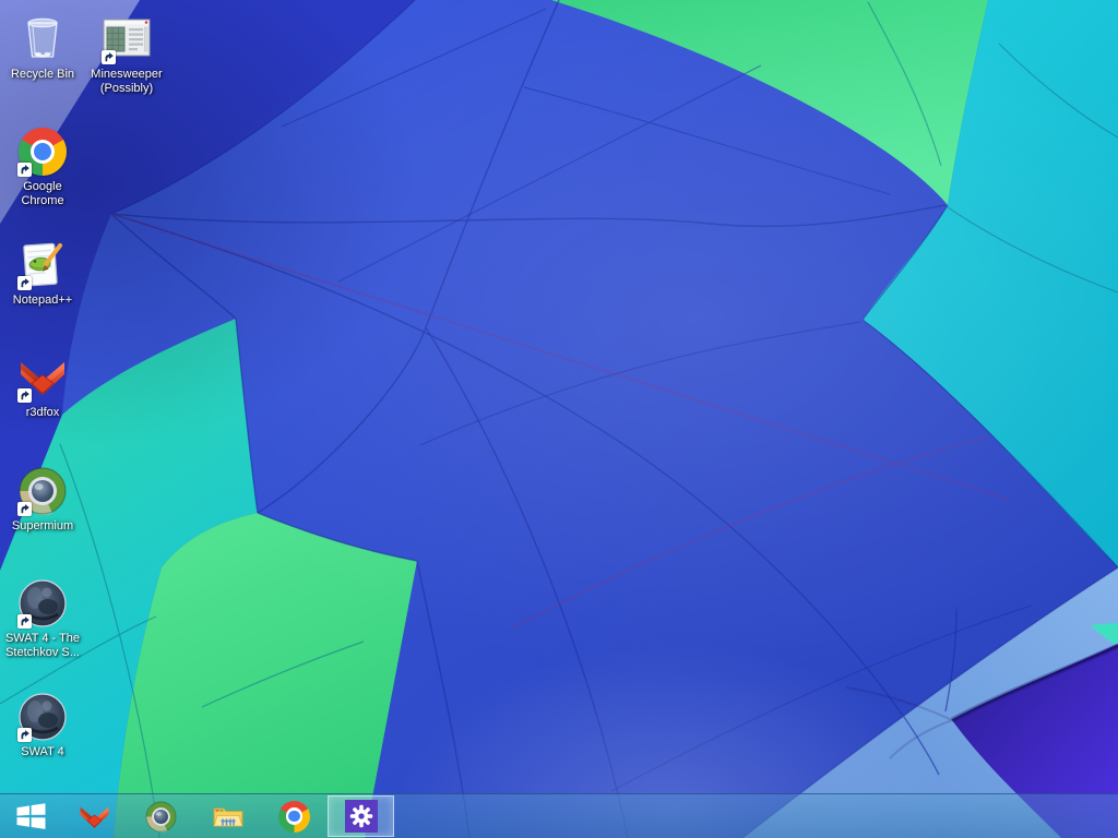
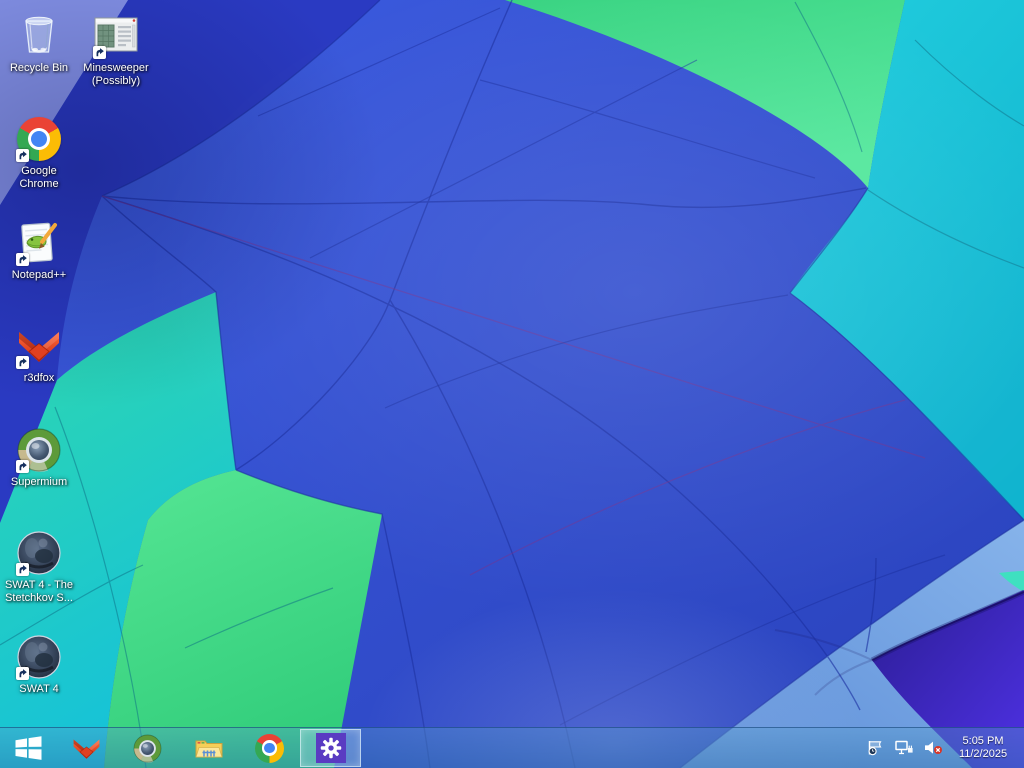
  Recycle Bin
  Minesweeper (Possibly)
  Google Chrome
  Notepad++
  r3dfox
  Supermium
  SWAT 4 - The Stetchkov S...
  SWAT 4
+ 5:05 PM
+ 11/2/2025
